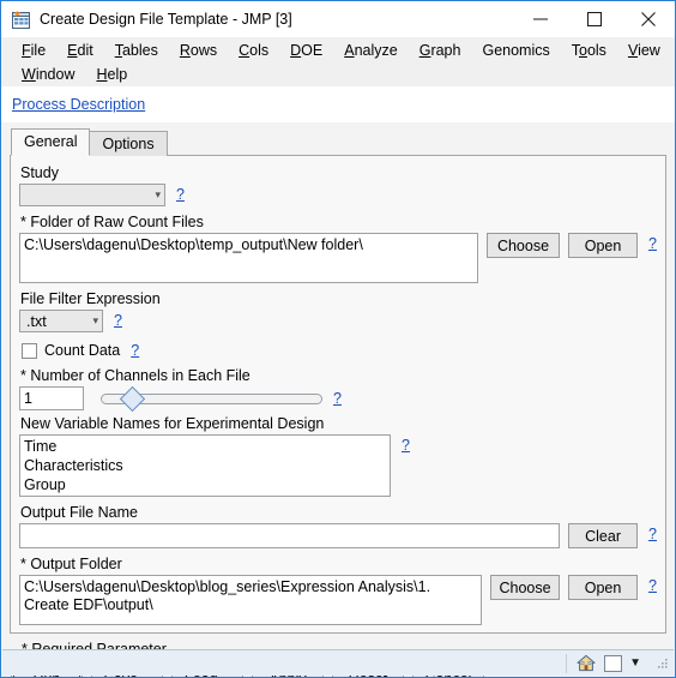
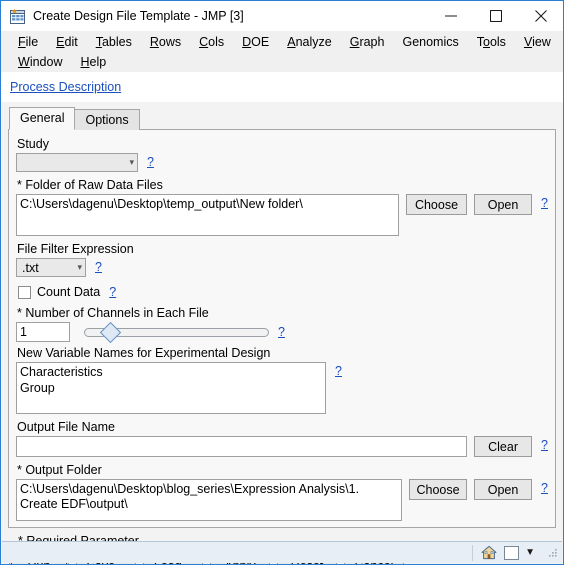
  Create Design File Template - JMP [3]
  File
  Edit
  Tables
  Rows
  Cols
  DOE
  Analyze
  Graph
  Genomics
  Tools
  View
  Window
  Help
  Process Description
  General
  Options
  Study
  ▾
  ?
- * Folder of Raw Count Files
+ * Folder of Raw Data Files
  C:\Users\dagenu\Desktop\temp_output\New folder\
  Choose
  Open
  ?
  File Filter Expression
  .txt
  ▾
  ?
  Count Data
  ?
  * Number of Channels in Each File
  1
  ?
  New Variable Names for Experimental Design
- Time
  Characteristics
  Group
  ?
  Output File Name
  Clear
  ?
  * Output Folder
  C:\Users\dagenu\Desktop\blog_series\Expression Analysis\1. Create EDF\output\
  Choose
  Open
  ?
  ▼
